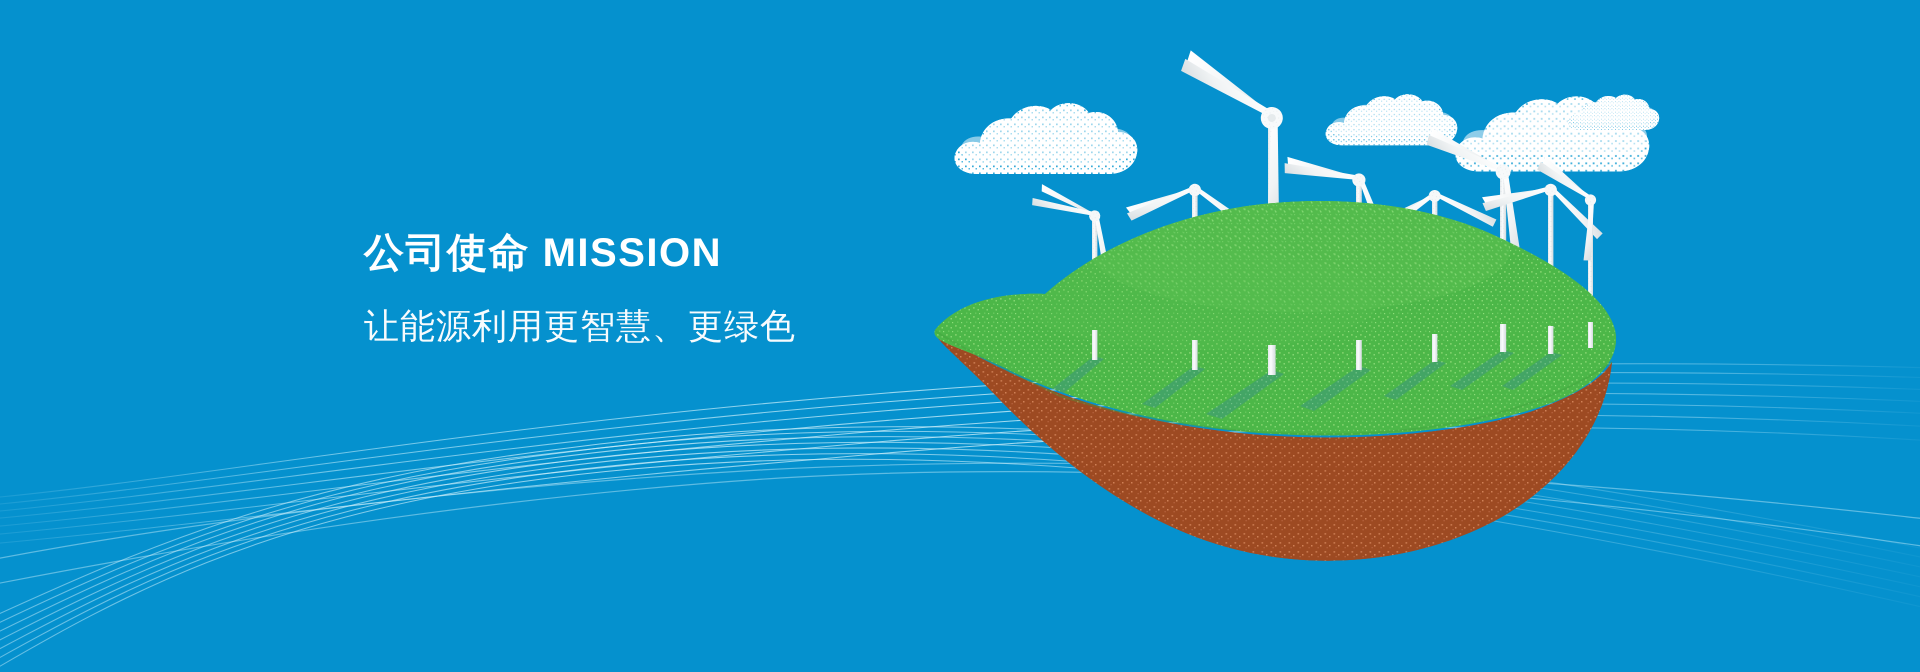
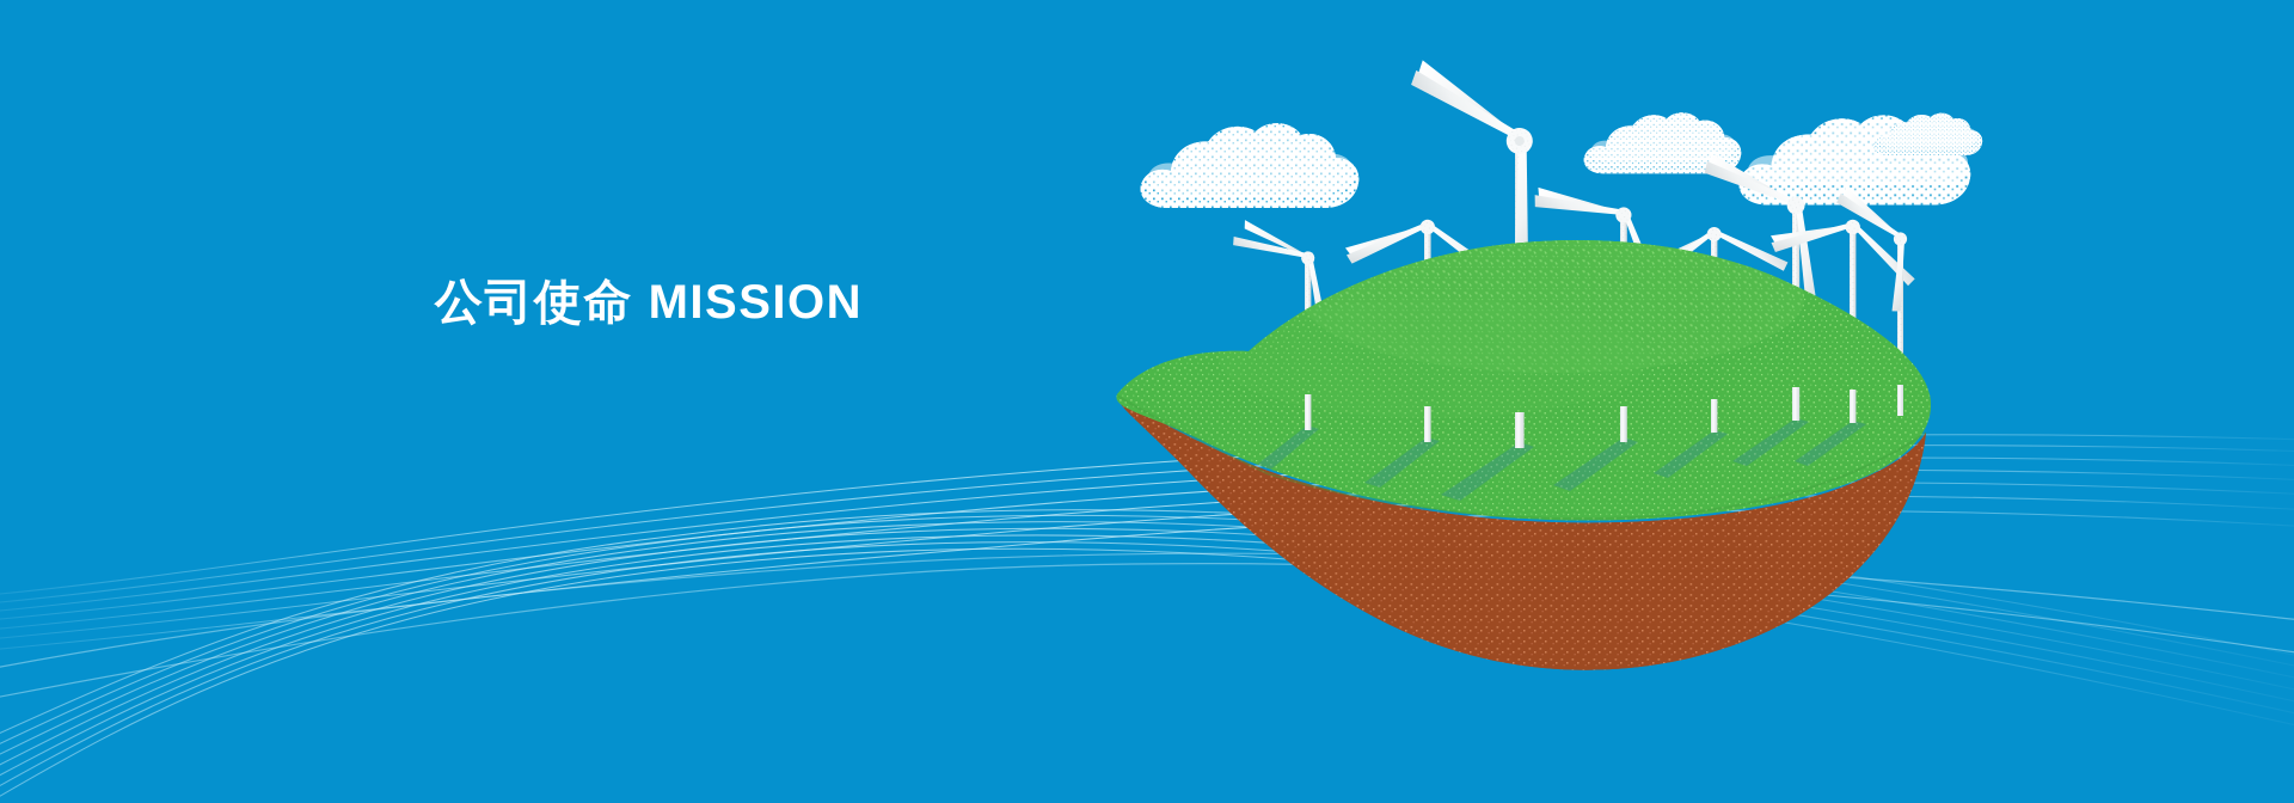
  公司使命 MISSION
- 让能源利用更智慧、更绿色
